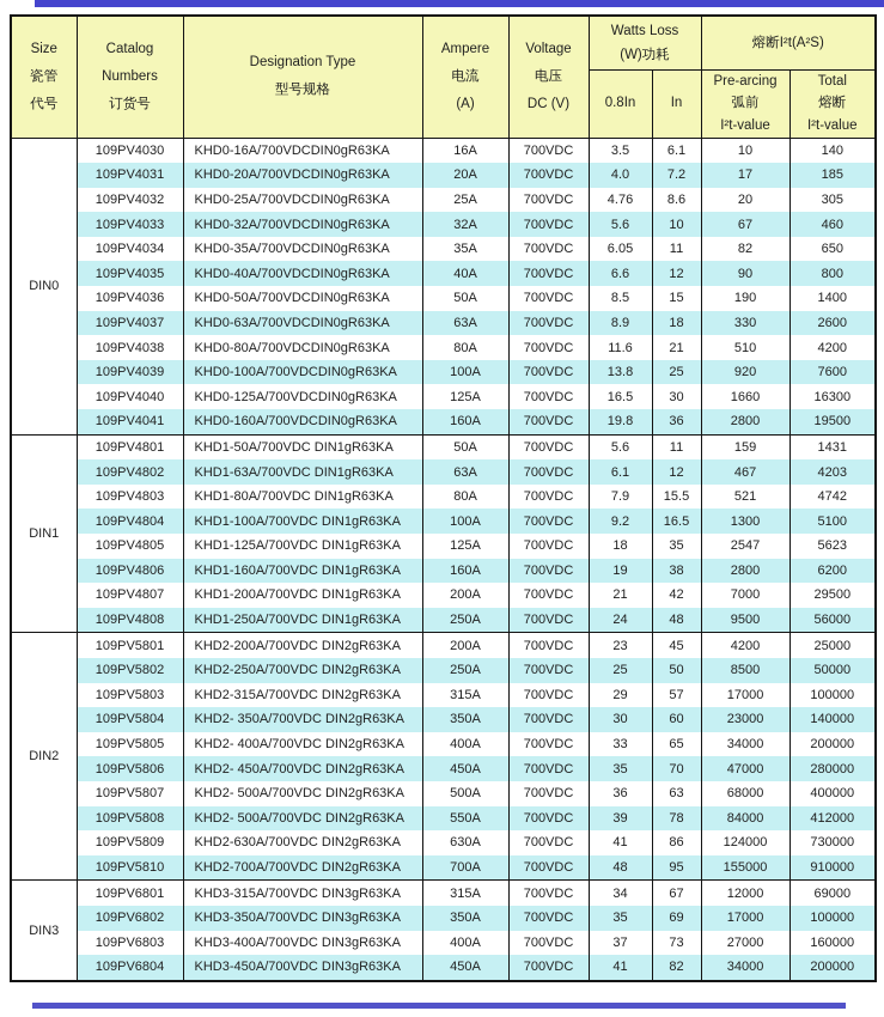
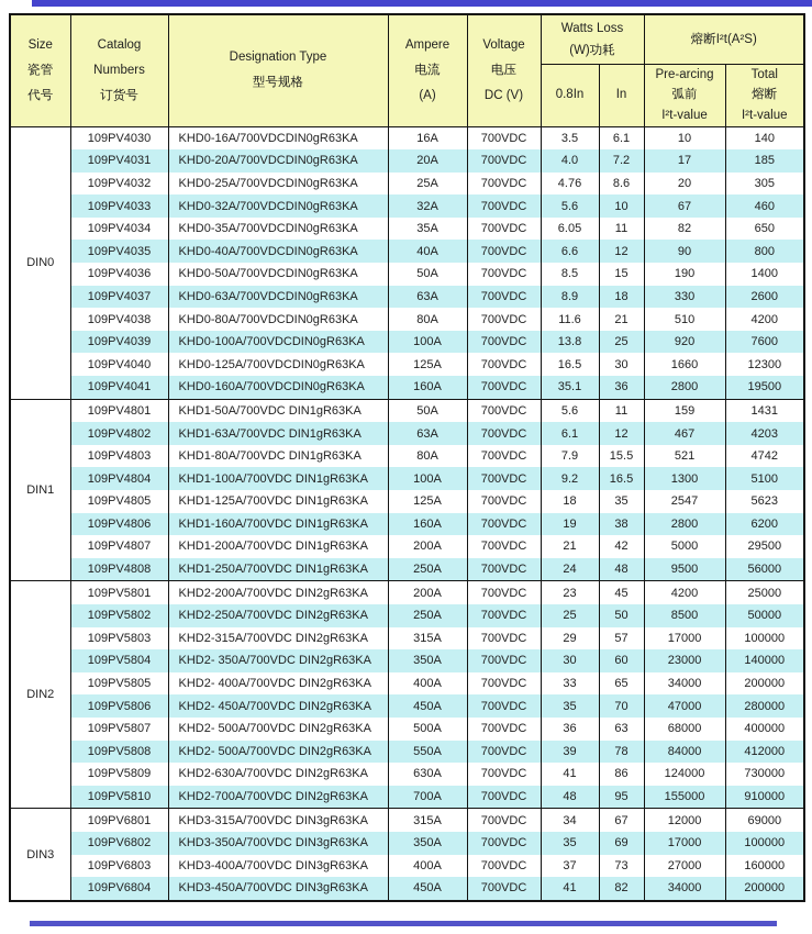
  Size 瓷管 代号	Catalog Numbers 订货号	Designation Type 型号规格	Ampere 电流 (A)	Voltage 电压 DC (V)	Watts Loss (W)功耗	熔断I²t(A²S)
  0.8In	In	Pre-arcing 弧前 I²t-value	Total 熔断 I²t-value
  DIN0	109PV4030	KHD0-16A/700VDCDIN0gR63KA	16A	700VDC	3.5	6.1	10	140
  109PV4031	KHD0-20A/700VDCDIN0gR63KA	20A	700VDC	4.0	7.2	17	185
  109PV4032	KHD0-25A/700VDCDIN0gR63KA	25A	700VDC	4.76	8.6	20	305
  109PV4033	KHD0-32A/700VDCDIN0gR63KA	32A	700VDC	5.6	10	67	460
  109PV4034	KHD0-35A/700VDCDIN0gR63KA	35A	700VDC	6.05	11	82	650
  109PV4035	KHD0-40A/700VDCDIN0gR63KA	40A	700VDC	6.6	12	90	800
  109PV4036	KHD0-50A/700VDCDIN0gR63KA	50A	700VDC	8.5	15	190	1400
  109PV4037	KHD0-63A/700VDCDIN0gR63KA	63A	700VDC	8.9	18	330	2600
  109PV4038	KHD0-80A/700VDCDIN0gR63KA	80A	700VDC	11.6	21	510	4200
  109PV4039	KHD0-100A/700VDCDIN0gR63KA	100A	700VDC	13.8	25	920	7600
- 109PV4040	KHD0-125A/700VDCDIN0gR63KA	125A	700VDC	16.5	30	1660	16300
+ 109PV4040	KHD0-125A/700VDCDIN0gR63KA	125A	700VDC	16.5	30	1660	12300
- 109PV4041	KHD0-160A/700VDCDIN0gR63KA	160A	700VDC	19.8	36	2800	19500
+ 109PV4041	KHD0-160A/700VDCDIN0gR63KA	160A	700VDC	35.1	36	2800	19500
  DIN1	109PV4801	KHD1-50A/700VDC DIN1gR63KA	50A	700VDC	5.6	11	159	1431
  109PV4802	KHD1-63A/700VDC DIN1gR63KA	63A	700VDC	6.1	12	467	4203
  109PV4803	KHD1-80A/700VDC DIN1gR63KA	80A	700VDC	7.9	15.5	521	4742
  109PV4804	KHD1-100A/700VDC DIN1gR63KA	100A	700VDC	9.2	16.5	1300	5100
  109PV4805	KHD1-125A/700VDC DIN1gR63KA	125A	700VDC	18	35	2547	5623
  109PV4806	KHD1-160A/700VDC DIN1gR63KA	160A	700VDC	19	38	2800	6200
- 109PV4807	KHD1-200A/700VDC DIN1gR63KA	200A	700VDC	21	42	7000	29500
+ 109PV4807	KHD1-200A/700VDC DIN1gR63KA	200A	700VDC	21	42	5000	29500
  109PV4808	KHD1-250A/700VDC DIN1gR63KA	250A	700VDC	24	48	9500	56000
  DIN2	109PV5801	KHD2-200A/700VDC DIN2gR63KA	200A	700VDC	23	45	4200	25000
  109PV5802	KHD2-250A/700VDC DIN2gR63KA	250A	700VDC	25	50	8500	50000
  109PV5803	KHD2-315A/700VDC DIN2gR63KA	315A	700VDC	29	57	17000	100000
  109PV5804	KHD2- 350A/700VDC DIN2gR63KA	350A	700VDC	30	60	23000	140000
  109PV5805	KHD2- 400A/700VDC DIN2gR63KA	400A	700VDC	33	65	34000	200000
  109PV5806	KHD2- 450A/700VDC DIN2gR63KA	450A	700VDC	35	70	47000	280000
  109PV5807	KHD2- 500A/700VDC DIN2gR63KA	500A	700VDC	36	63	68000	400000
  109PV5808	KHD2- 500A/700VDC DIN2gR63KA	550A	700VDC	39	78	84000	412000
  109PV5809	KHD2-630A/700VDC DIN2gR63KA	630A	700VDC	41	86	124000	730000
  109PV5810	KHD2-700A/700VDC DIN2gR63KA	700A	700VDC	48	95	155000	910000
  DIN3	109PV6801	KHD3-315A/700VDC DIN3gR63KA	315A	700VDC	34	67	12000	69000
  109PV6802	KHD3-350A/700VDC DIN3gR63KA	350A	700VDC	35	69	17000	100000
  109PV6803	KHD3-400A/700VDC DIN3gR63KA	400A	700VDC	37	73	27000	160000
  109PV6804	KHD3-450A/700VDC DIN3gR63KA	450A	700VDC	41	82	34000	200000
